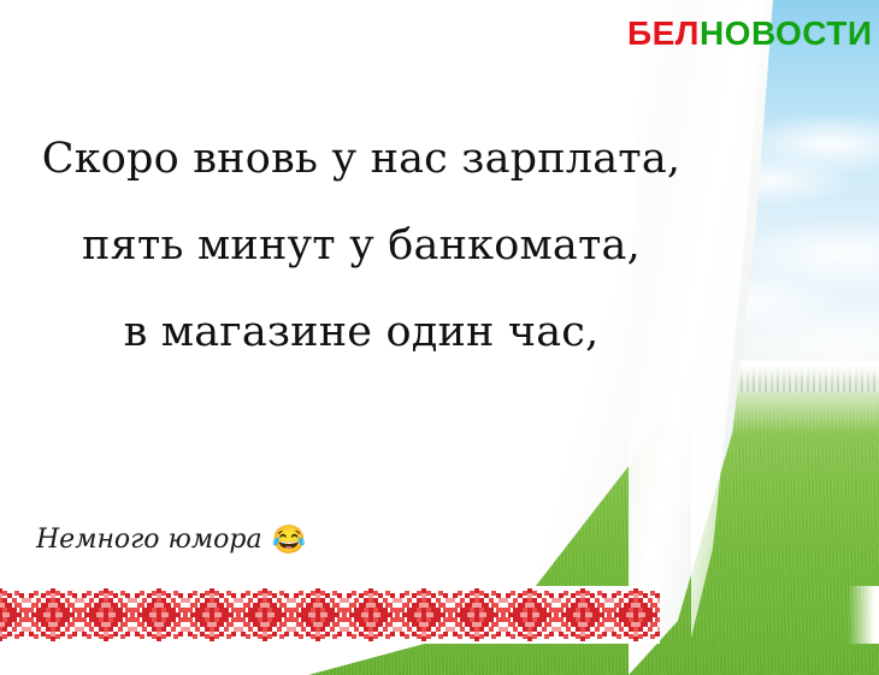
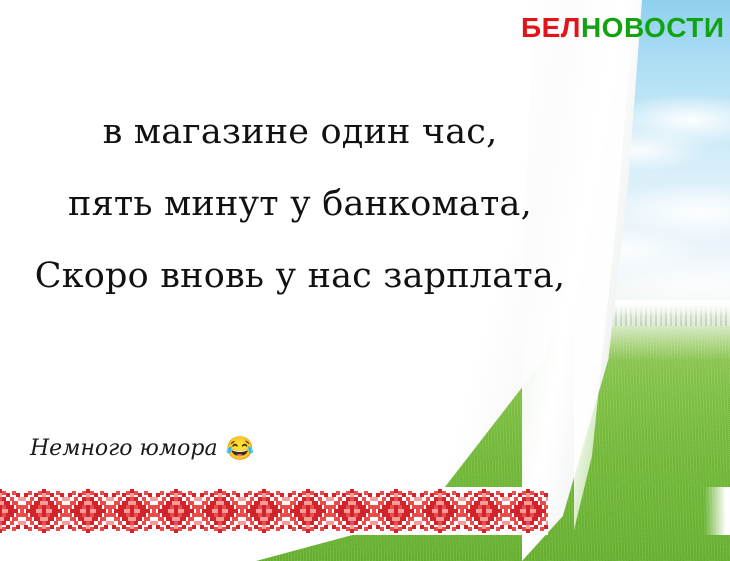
  БЕЛНОВОСТИ
- Скоро вновь у нас зарплата,
+ в магазине один час,
  пять минут у банкомата,
- в магазине один час,
+ Скоро вновь у нас зарплата,
  Немного юмора
  😂
